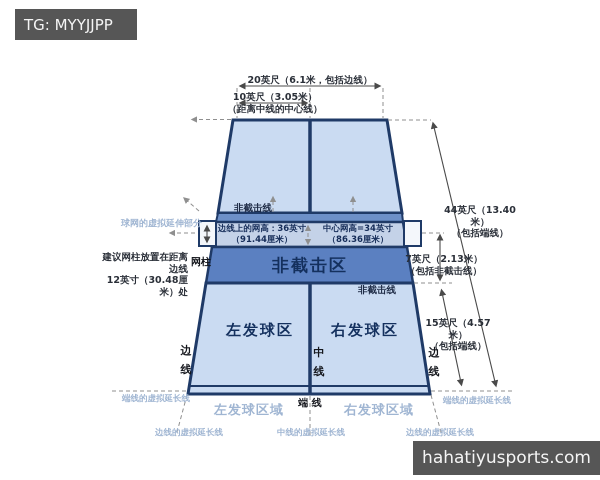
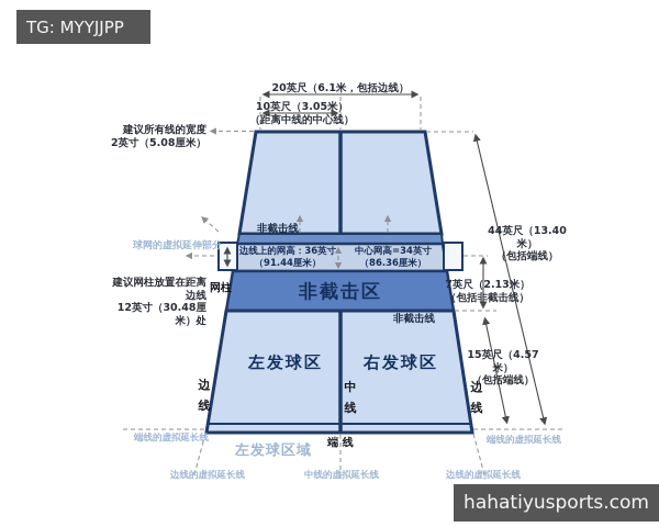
  20英尺（6.1米，包括边线）
  10英尺（3.05米）
  （距离中线的中心线）
+ 建议所有线的宽度
+ 2英寸（5.08厘米）
  44英尺（13.40米）
  （包括端线）
  7英尺（2.13米）
  （包括非截击线）
  15英尺（4.57米）
  （包括端线）
  建议网柱放置在距离边线
  12英寸（30.48厘米）处
  边线上的网高：36英寸
  （91.44厘米）
  中心网高=34英寸
  （86.36厘米）
  非截击区
  左发球区
  右发球区
  非截击线
  非截击线
  边线
  中线
  边线
  端 线
  网柱
  球网的虚拟延伸部分
  端线的虚拟延长线
  端线的虚拟延长线
  左发球区域
- 右发球区域
  边线的虚拟延长线
  中线的虚拟延长线
  边线的虚拟延长线
  TG: MYYJJPP
  hahatiyusports.com
